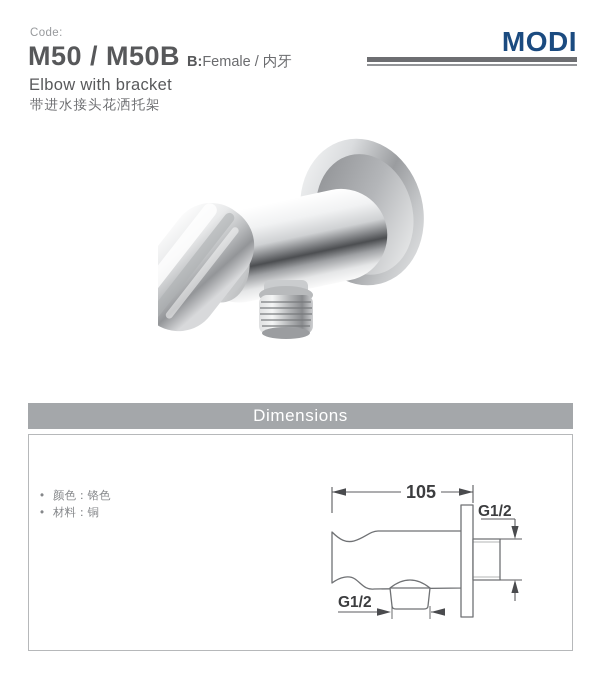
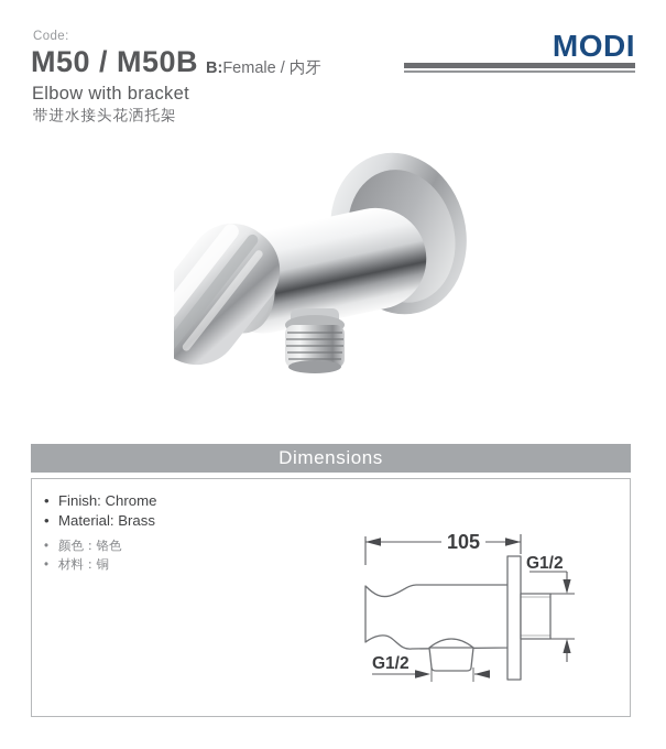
  Code:
  M50 / M50B
  B:Female / 内牙
  Elbow with bracket
  带进水接头花洒托架
  MODI
  Dimensions
+ Finish: Chrome
+ Material: Brass
  颜色：铬色
  材料：铜
  105
  G1/2
  G1/2
